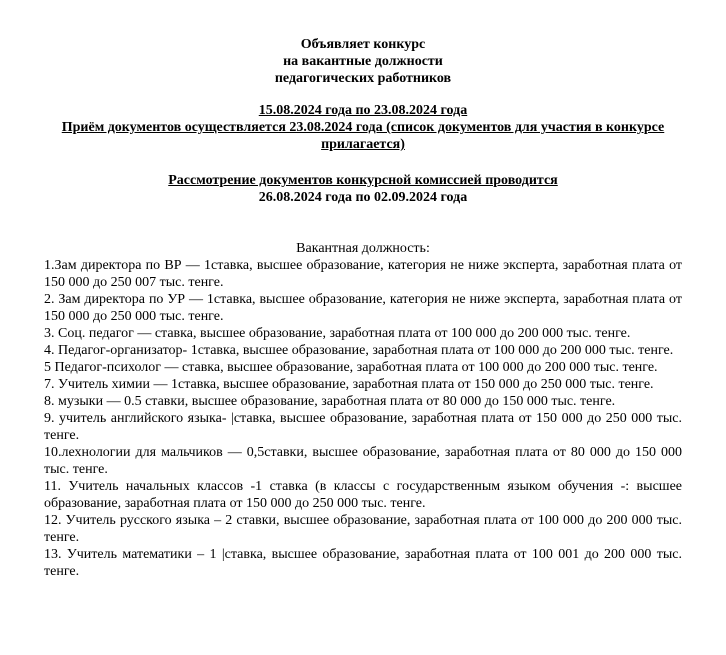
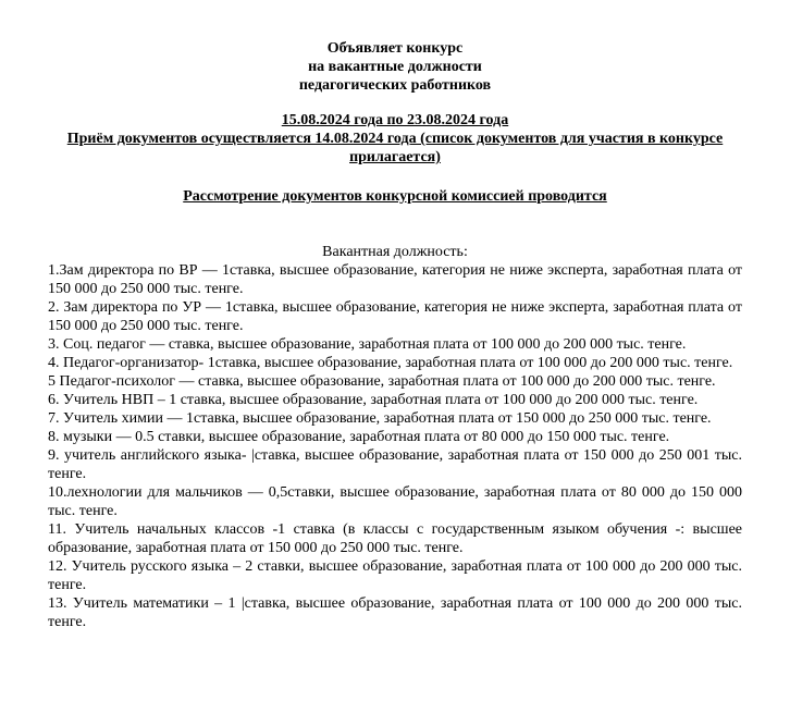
  Объявляет конкурс
  на вакантные должности
  педагогических работников
  15.08.2024 года по 23.08.2024 года
- Приём документов осуществляется 23.08.2024 года (список документов для участия в конкурсе прилагается)
+ Приём документов осуществляется 14.08.2024 года (список документов для участия в конкурсе прилагается)
  Рассмотрение документов конкурсной комиссией проводится
- 26.08.2024 года по 02.09.2024 года
  Вакантная должность:
- 1.Зам директора по ВР — 1ставка, высшее образование, категория не ниже эксперта, заработная плата от 150 000 до 250 007 тыс. тенге.
+ 1.Зам директора по ВР — 1ставка, высшее образование, категория не ниже эксперта, заработная плата от 150 000 до 250 000 тыс. тенге.
  2. Зам директора по УР — 1ставка, высшее образование, категория не ниже эксперта, заработная плата от 150 000 до 250 000 тыс. тенге.
  3. Соц. педагог — ставка, высшее образование, заработная плата от 100 000 до 200 000 тыс. тенге.
  4. Педагог-организатор- 1ставка, высшее образование, заработная плата от 100 000 до 200 000 тыс. тенге.
  5 Педагог-психолог — ставка, высшее образование, заработная плата от 100 000 до 200 000 тыс. тенге.
+ 6. Учитель НВП – 1 ставка, высшее образование, заработная плата от 100 000 до 200 000 тыс. тенге.
  7. Учитель химии — 1ставка, высшее образование, заработная плата от 150 000 до 250 000 тыс. тенге.
  8. музыки — 0.5 ставки, высшее образование, заработная плата от 80 000 до 150 000 тыс. тенге.
- 9. учитель английского языка- |ставка, высшее образование, заработная плата от 150 000 до 250 000 тыс. тенге.
+ 9. учитель английского языка- |ставка, высшее образование, заработная плата от 150 000 до 250 001 тыс. тенге.
  10.лехнологии для мальчиков — 0,5ставки, высшее образование, заработная плата от 80 000 до 150 000 тыс. тенге.
  11. Учитель начальных классов -1 ставка (в классы с государственным языком обучения -: высшее образование, заработная плата от 150 000 до 250 000 тыс. тенге.
  12. Учитель русского языка – 2 ставки, высшее образование, заработная плата от 100 000 до 200 000 тыс. тенге.
- 13. Учитель математики – 1 |ставка, высшее образование, заработная плата от 100 001 до 200 000 тыс. тенге.
+ 13. Учитель математики – 1 |ставка, высшее образование, заработная плата от 100 000 до 200 000 тыс. тенге.
